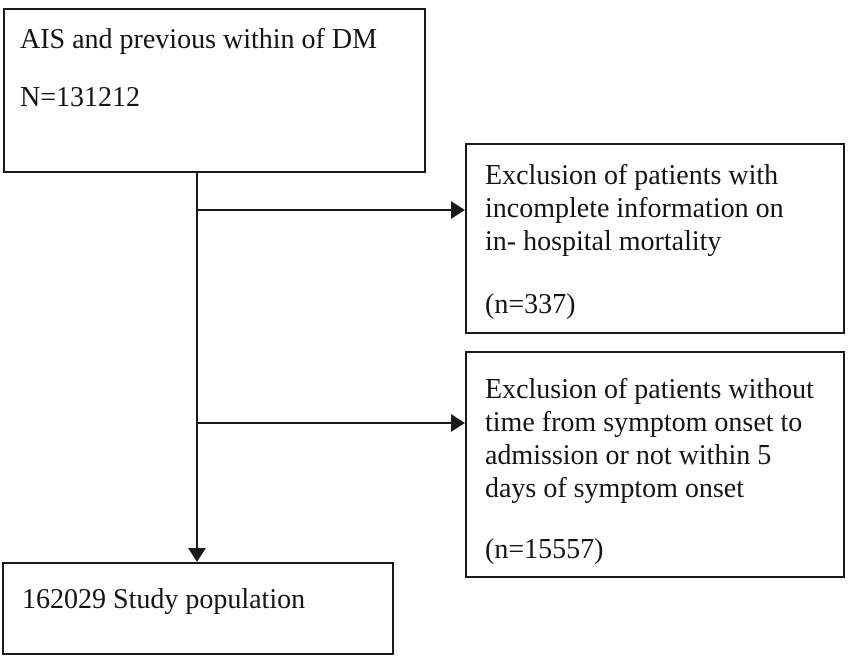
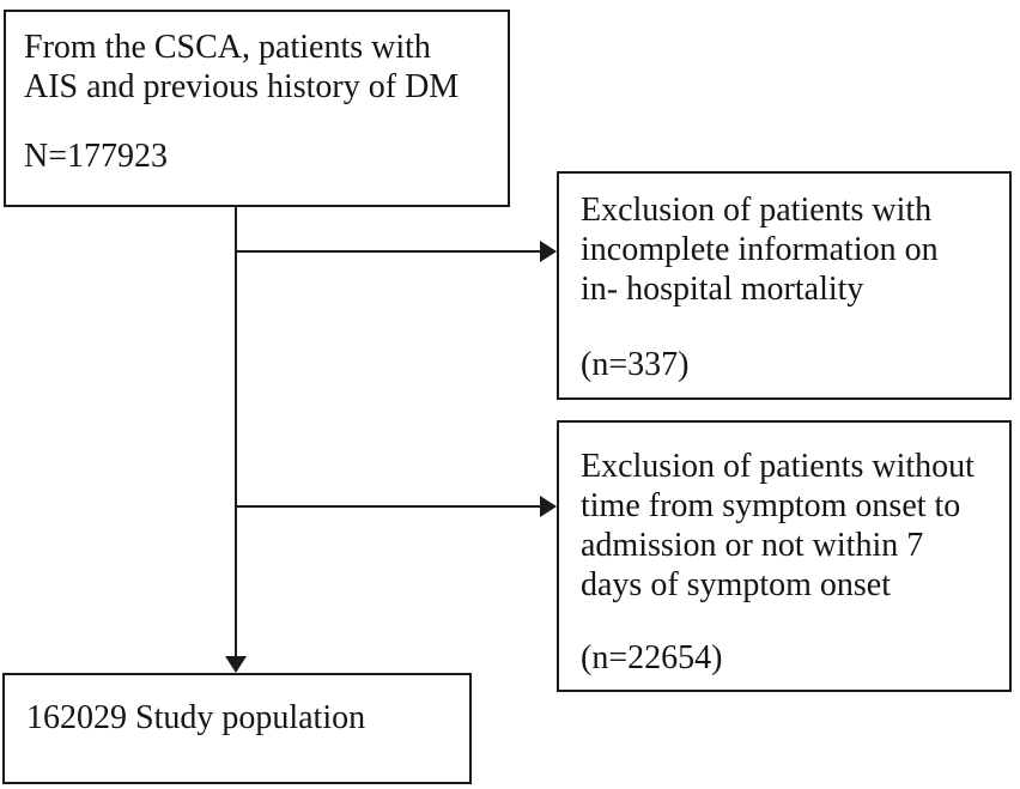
+ From the CSCA, patients with
- AIS and previous within of DM
+ AIS and previous history of DM
- N=131212
+ N=177923
  Exclusion of patients with
  incomplete information on
  in- hospital mortality
  (n=337)
  Exclusion of patients without
  time from symptom onset to
- admission or not within 5
+ admission or not within 7
  days of symptom onset
- (n=15557)
+ (n=22654)
  162029 Study population
